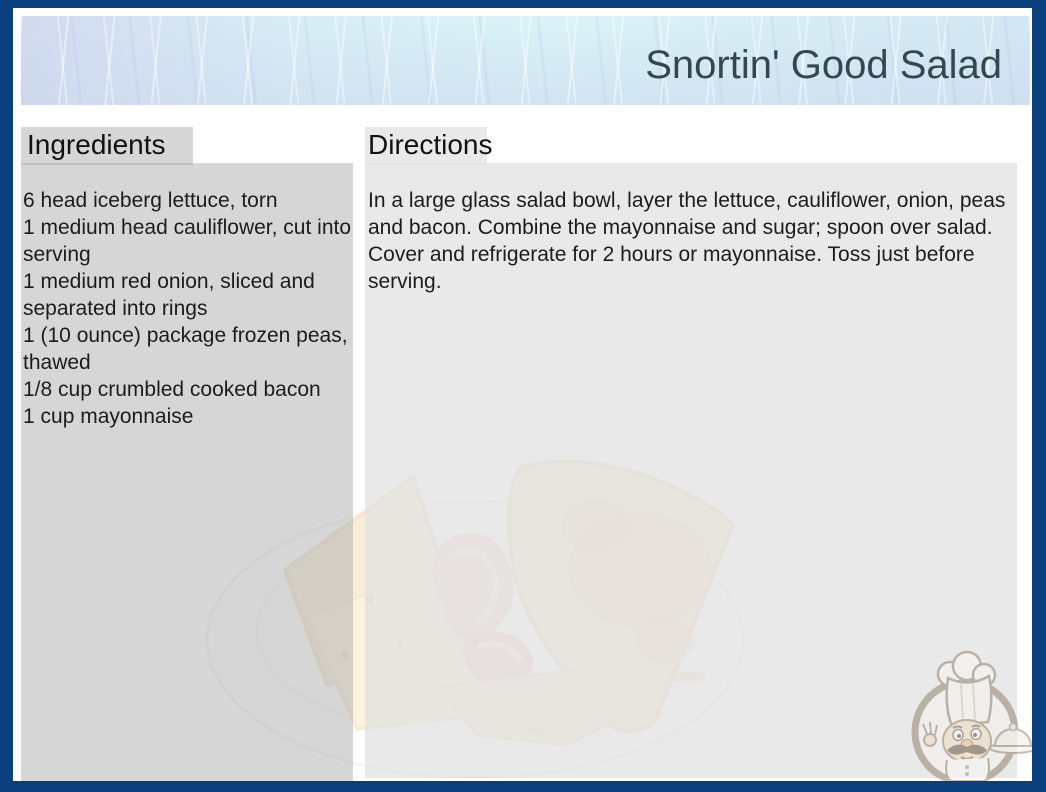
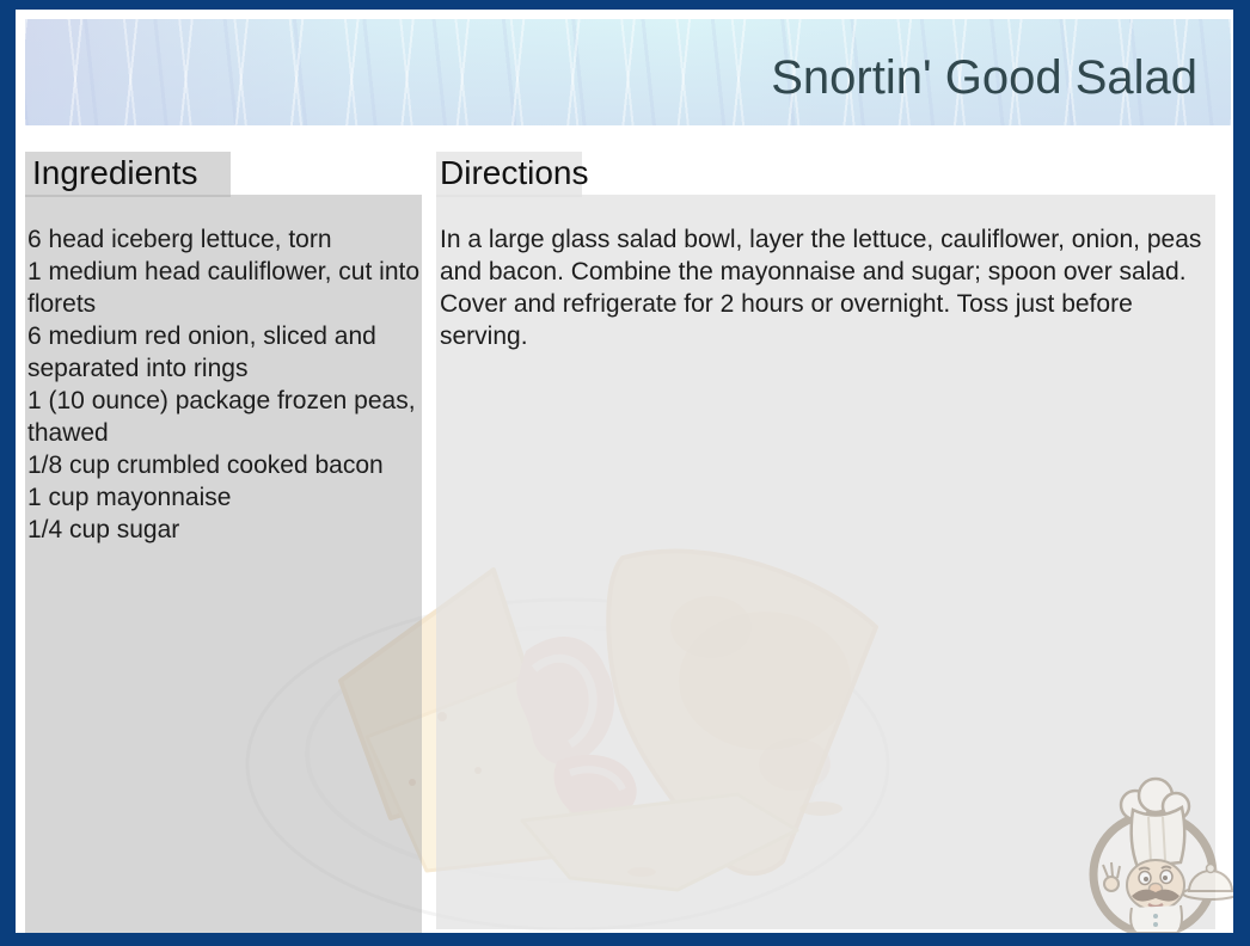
  Snortin' Good Salad
  Ingredients
  6 head iceberg lettuce, torn
- 1 medium head cauliflower, cut into serving
+ 1 medium head cauliflower, cut into florets
- 1 medium red onion, sliced and separated into rings
+ 6 medium red onion, sliced and separated into rings
  1 (10 ounce) package frozen peas, thawed
  1/8 cup crumbled cooked bacon
  1 cup mayonnaise
+ 1/4 cup sugar
  Directions
- In a large glass salad bowl, layer the lettuce, cauliflower, onion, peas and bacon. Combine the mayonnaise and sugar; spoon over salad. Cover and refrigerate for 2 hours or mayonnaise. Toss just before serving.
+ In a large glass salad bowl, layer the lettuce, cauliflower, onion, peas and bacon. Combine the mayonnaise and sugar; spoon over salad. Cover and refrigerate for 2 hours or overnight. Toss just before serving.
